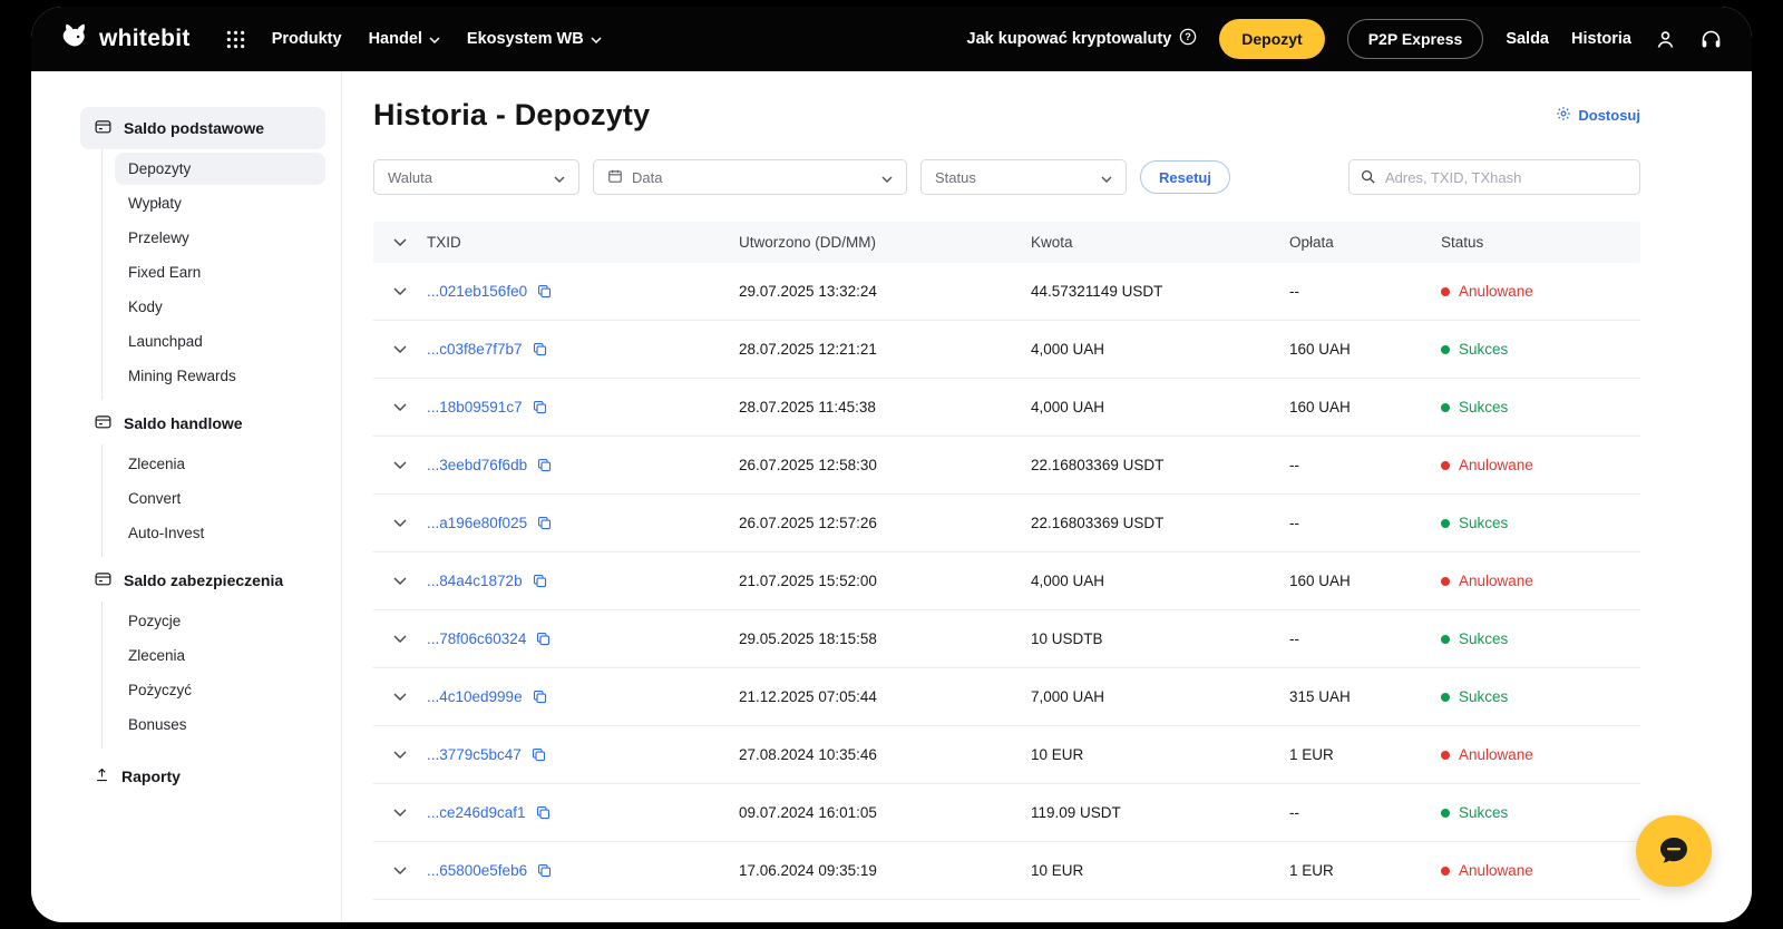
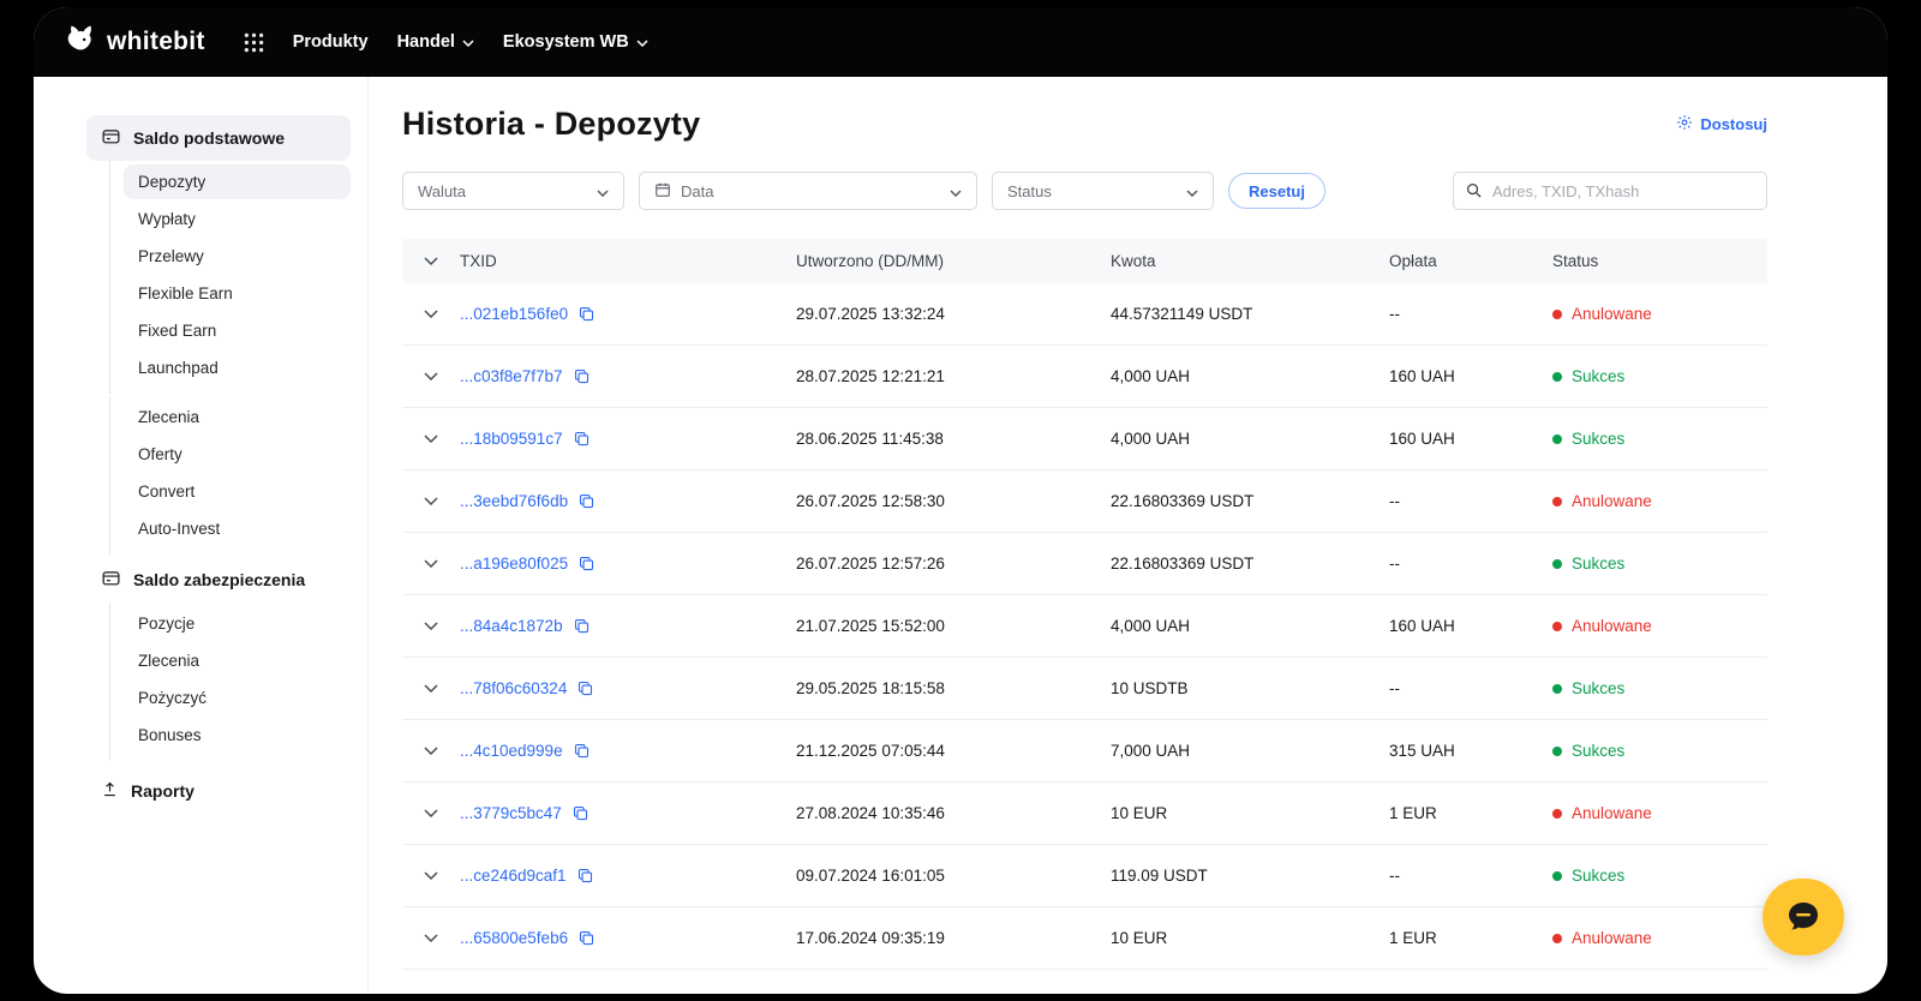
  whitebit
  Produkty
  Handel
  Ekosystem WB
- Jak kupować kryptowaluty
- ?
- Depozyt
- P2P Express
- Salda
- Historia
  Saldo podstawowe
  Depozyty
  Wypłaty
  Przelewy
+ Flexible Earn
  Fixed Earn
- Kody
  Launchpad
- Mining Rewards
- Saldo handlowe
  Zlecenia
+ Oferty
  Convert
  Auto-Invest
  Saldo zabezpieczenia
  Pozycje
  Zlecenia
  Pożyczyć
  Bonuses
  Raporty
  Historia - Depozyty
  Dostosuj
  Waluta
  Data
  Status
  Resetuj
  Adres, TXID, TXhash
  TXID
  Utworzono (DD/MM)
  Kwota
  Opłata
  Status
  ...021eb156fe0
  29.07.2025 13:32:24
  44.57321149 USDT
  --
  Anulowane
  ...c03f8e7f7b7
  28.07.2025 12:21:21
  4,000 UAH
  160 UAH
  Sukces
  ...18b09591c7
- 28.07.2025 11:45:38
+ 28.06.2025 11:45:38
  4,000 UAH
  160 UAH
  Sukces
  ...3eebd76f6db
  26.07.2025 12:58:30
  22.16803369 USDT
  --
  Anulowane
  ...a196e80f025
  26.07.2025 12:57:26
  22.16803369 USDT
  --
  Sukces
  ...84a4c1872b
  21.07.2025 15:52:00
  4,000 UAH
  160 UAH
  Anulowane
  ...78f06c60324
  29.05.2025 18:15:58
  10 USDTB
  --
  Sukces
  ...4c10ed999e
  21.12.2025 07:05:44
  7,000 UAH
  315 UAH
  Sukces
  ...3779c5bc47
  27.08.2024 10:35:46
  10 EUR
  1 EUR
  Anulowane
  ...ce246d9caf1
  09.07.2024 16:01:05
  119.09 USDT
  --
  Sukces
  ...65800e5feb6
  17.06.2024 09:35:19
  10 EUR
  1 EUR
  Anulowane
